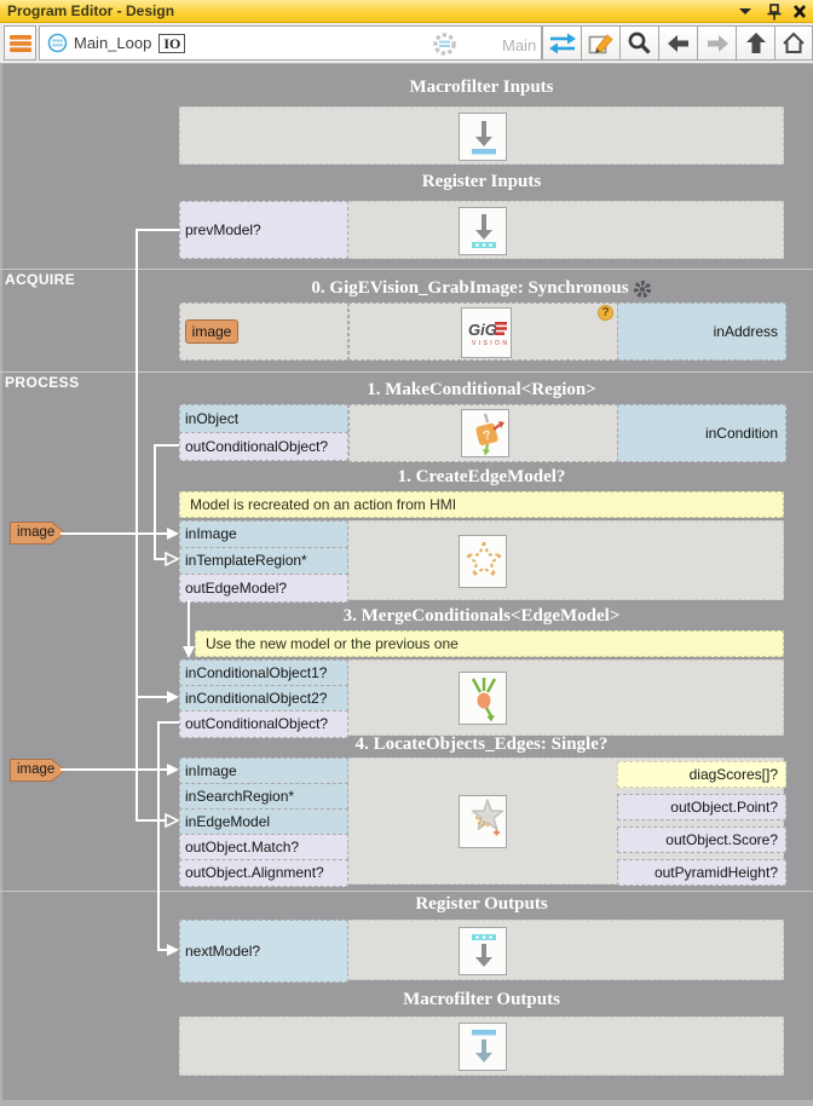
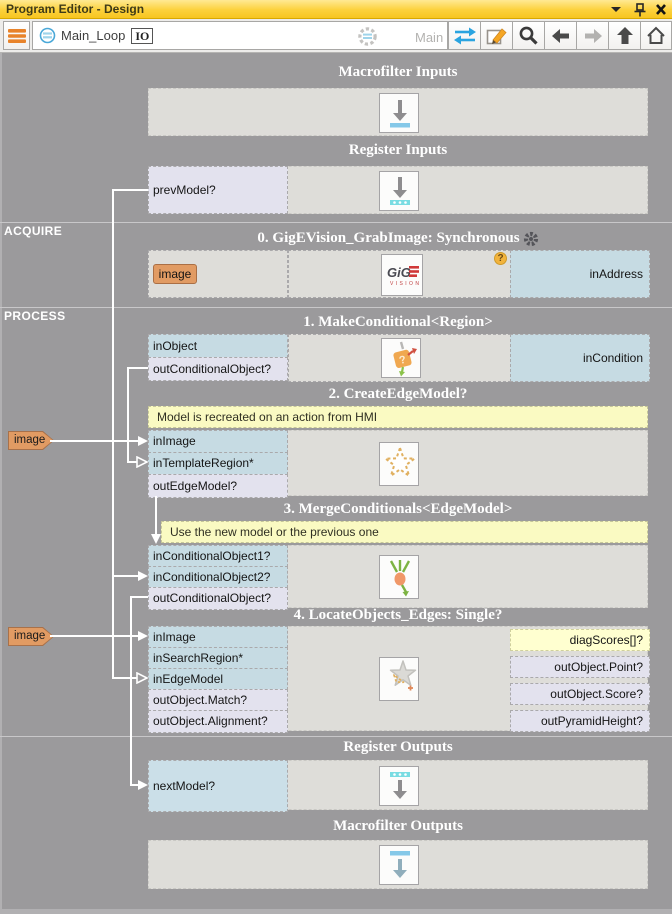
  Program Editor - Design
  Main_Loop
  IO
  Main
  ACQUIRE
  PROCESS
  Macrofilter Inputs
  Register Inputs
  prevModel?
  0. GigEVision_GrabImage: Synchronous
  image
  GiG
  ?
  inAddress
  1. MakeConditional<Region>
  inObject
  outConditionalObject?
  inCondition
- 1. CreateEdgeModel?
+ 2. CreateEdgeModel?
  Model is recreated on an action from HMI
  inImage
  inTemplateRegion*
  outEdgeModel?
  3. MergeConditionals<EdgeModel>
  Use the new model or the previous one
  inConditionalObject1?
  inConditionalObject2?
  outConditionalObject?
  4. LocateObjects_Edges: Single?
  inImage
  inSearchRegion*
  inEdgeModel
  outObject.Match?
  outObject.Alignment?
  diagScores[]?
  outObject.Point?
  outObject.Score?
  outPyramidHeight?
  Register Outputs
  nextModel?
  Macrofilter Outputs
  image
  image
